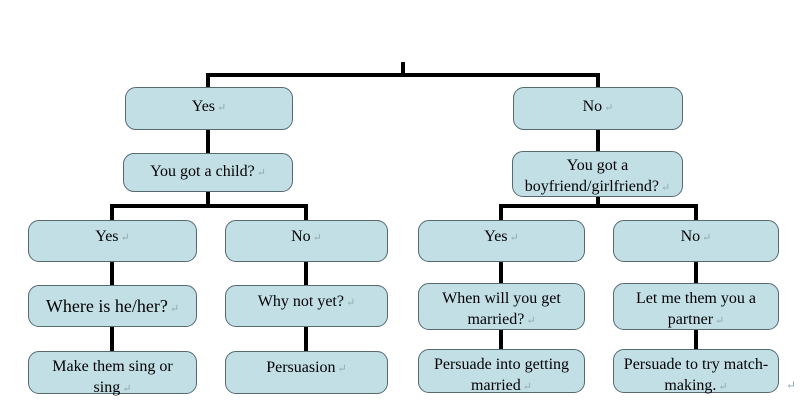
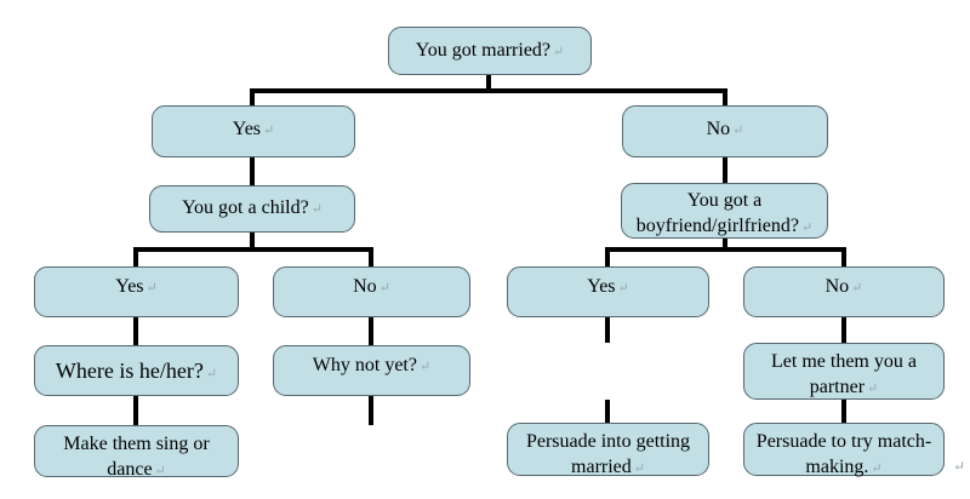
+ You got married? ↵
  Yes ↵
  No ↵
  You got a child? ↵
  You got a boyfriend/girlfriend? ↵
  Yes ↵
  No ↵
  Yes ↵
  No ↵
  Where is he/her? ↵
  Why not yet? ↵
- When will you get married? ↵
  Let me them you a partner ↵
- Make them sing or sing ↵
+ Make them sing or dance ↵
- Persuasion ↵
  Persuade into getting married ↵
  Persuade to try match-making. ↵
  ↵
